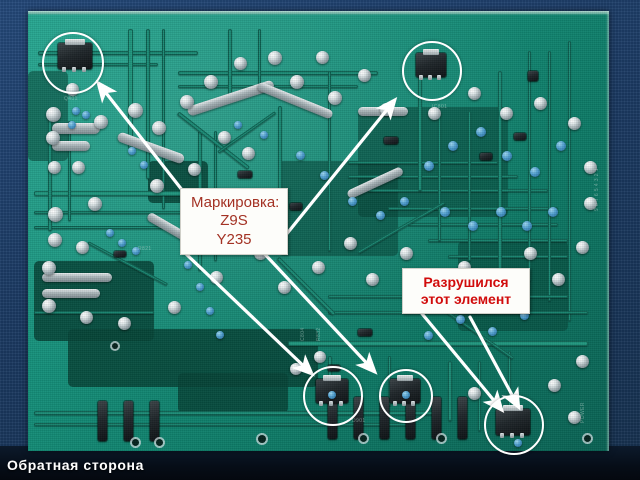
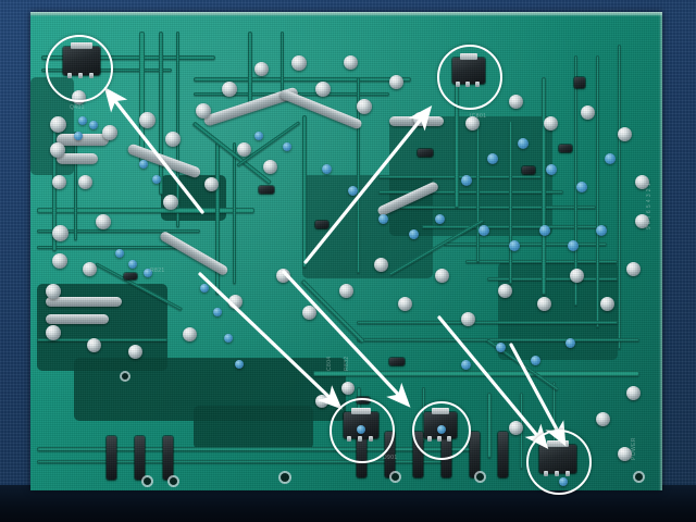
- Маркировка:
- Z9S
- Y235
- Разрушился
- этот элемент
- Обратная сторона
